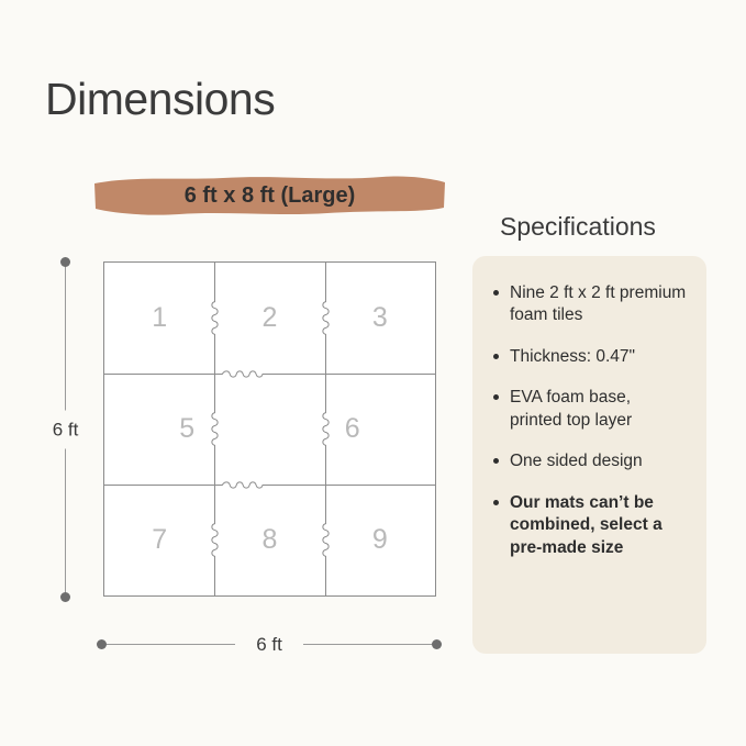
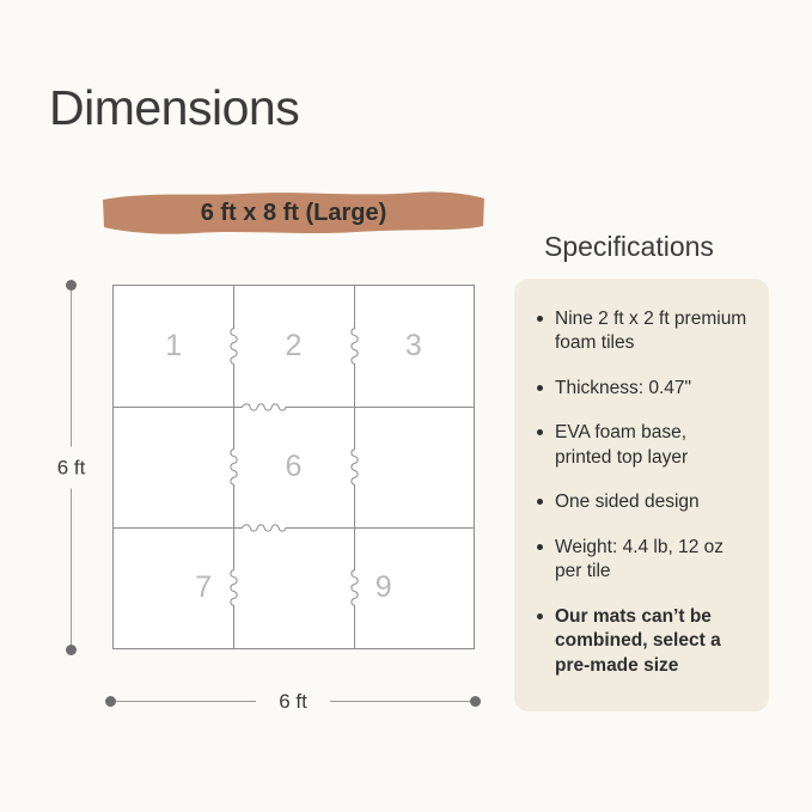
  Dimensions
  6 ft x 8 ft (Large)
  1
  2
  3
- 5
  6
  7
- 8
  9
  6 ft
  6 ft
  Specifications
  Nine 2 ft x 2 ft premium foam tiles
  Thickness: 0.47"
  EVA foam base, printed top layer
  One sided design
+ Weight: 4.4 lb, 12 oz per tile
  Our mats can’t be combined, select a pre-made size
